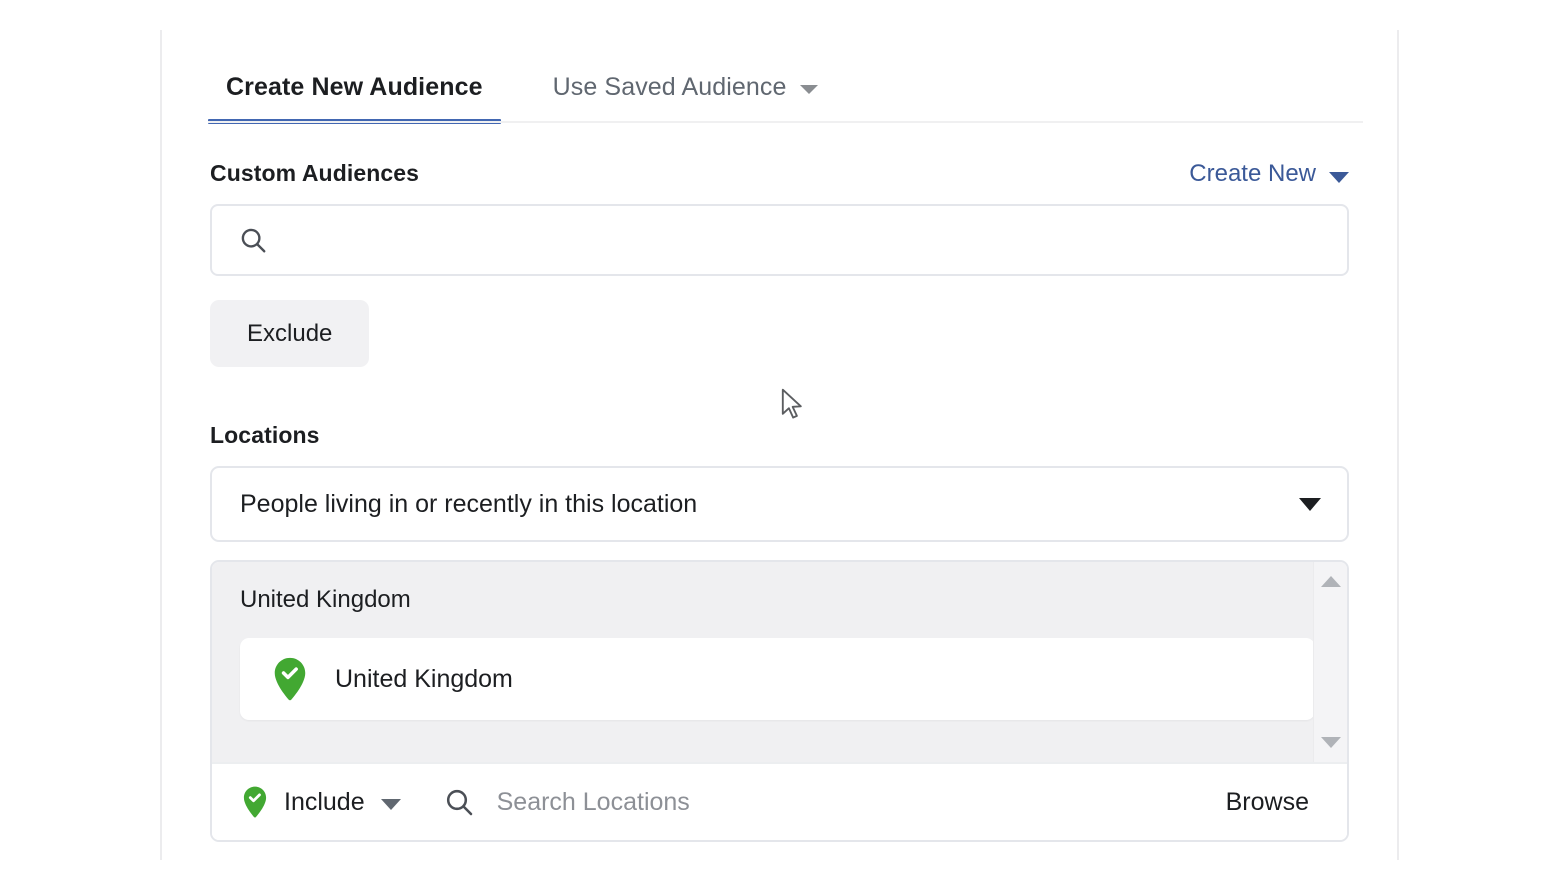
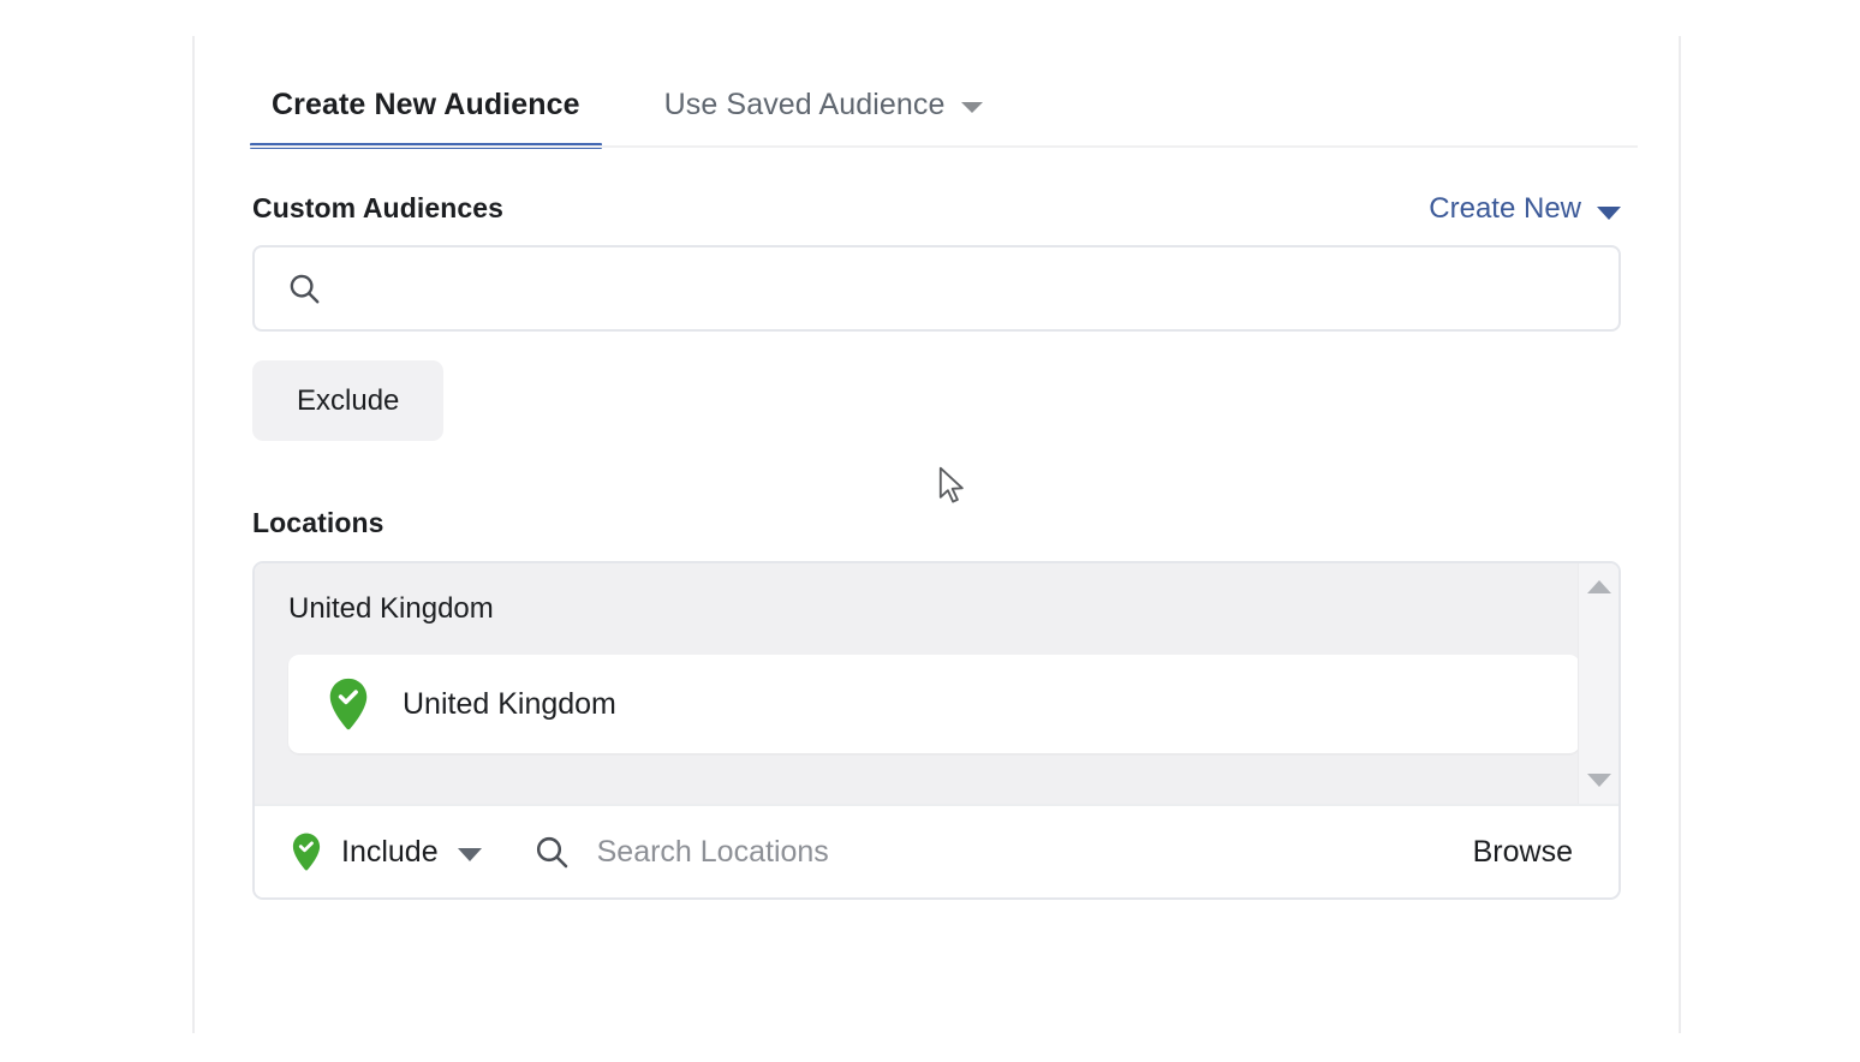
  Create New Audience
  Use Saved Audience
  Custom Audiences
  Create New
  Exclude
  Locations
- People living in or recently in this location
  United Kingdom
  United Kingdom
  Include
  Search Locations
  Browse
